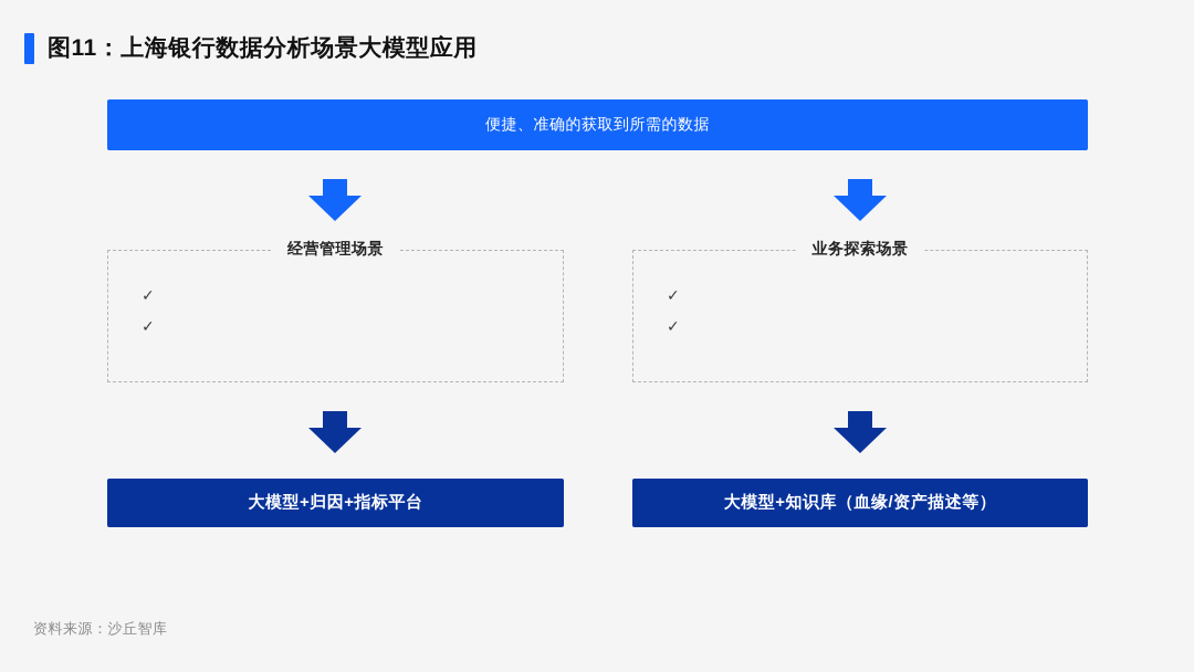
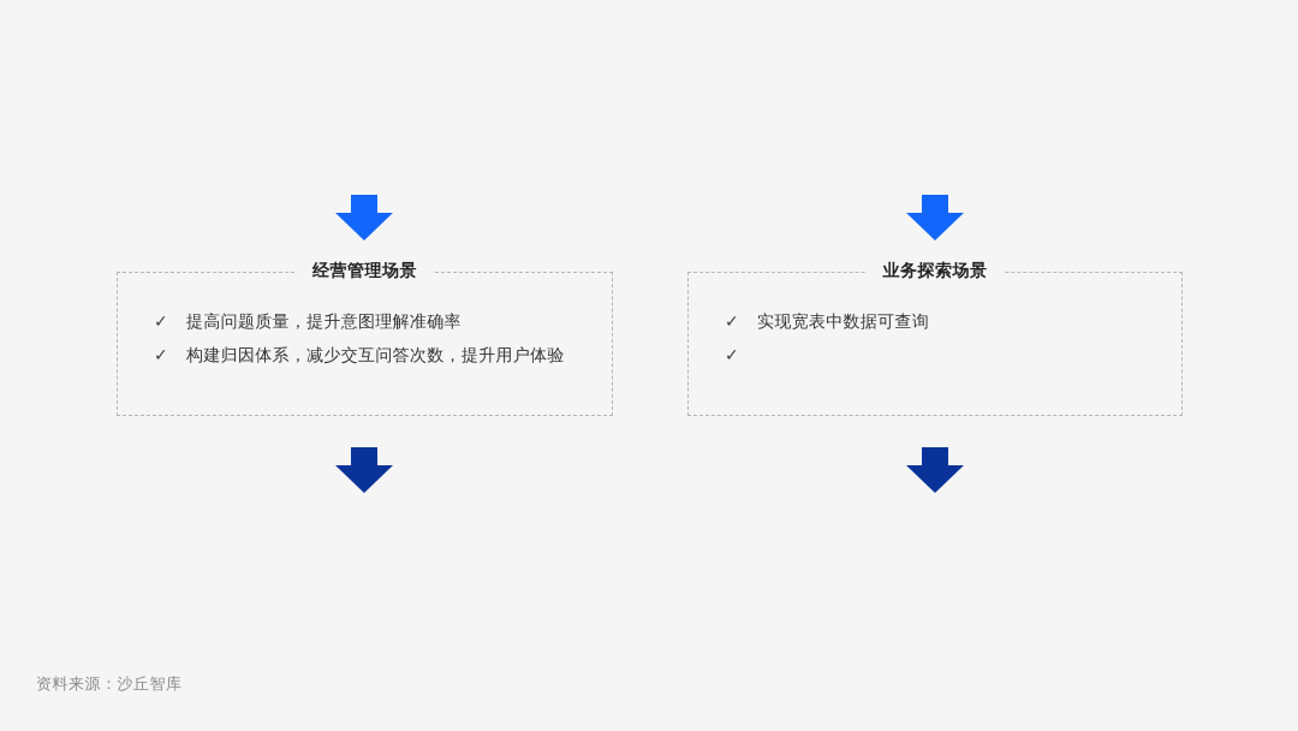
- 图11：上海银行数据分析场景大模型应用
- 便捷、准确的获取到所需的数据
  经营管理场景
  ✓
+ 提高问题质量，提升意图理解准确率
  ✓
+ 构建归因体系，减少交互问答次数，提升用户体验
  业务探索场景
  ✓
+ 实现宽表中数据可查询
  ✓
- 大模型+归因+指标平台
- 大模型+知识库（血缘/资产描述等）
  资料来源：沙丘智库
